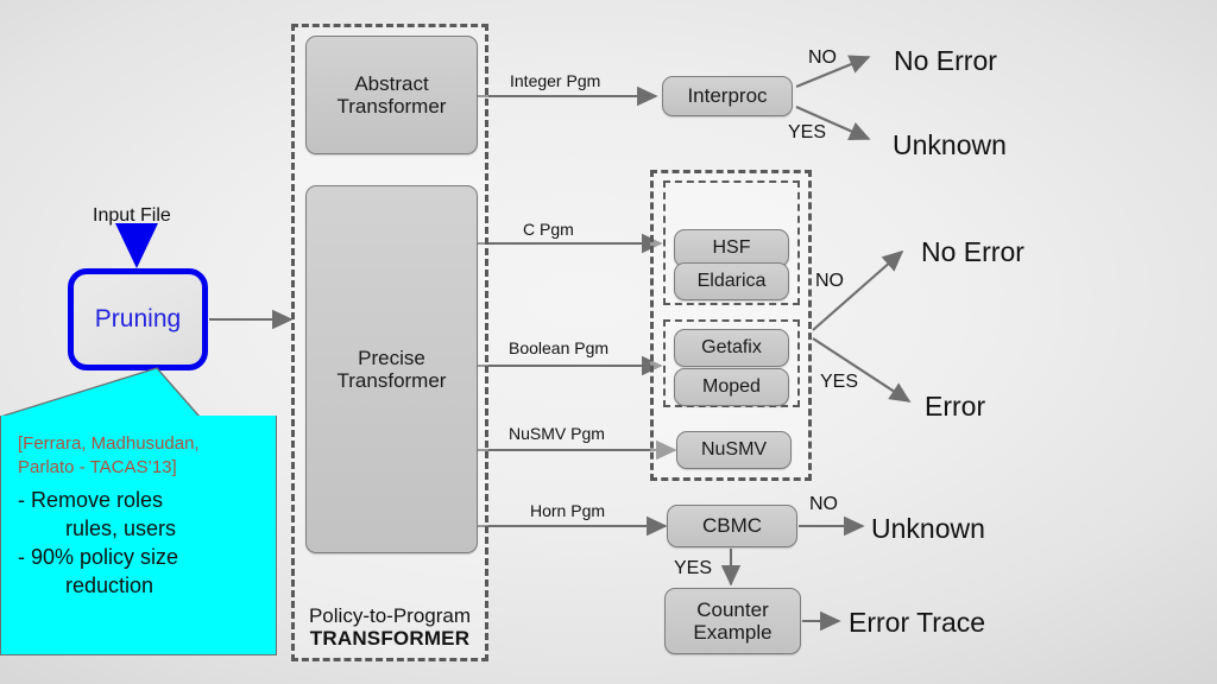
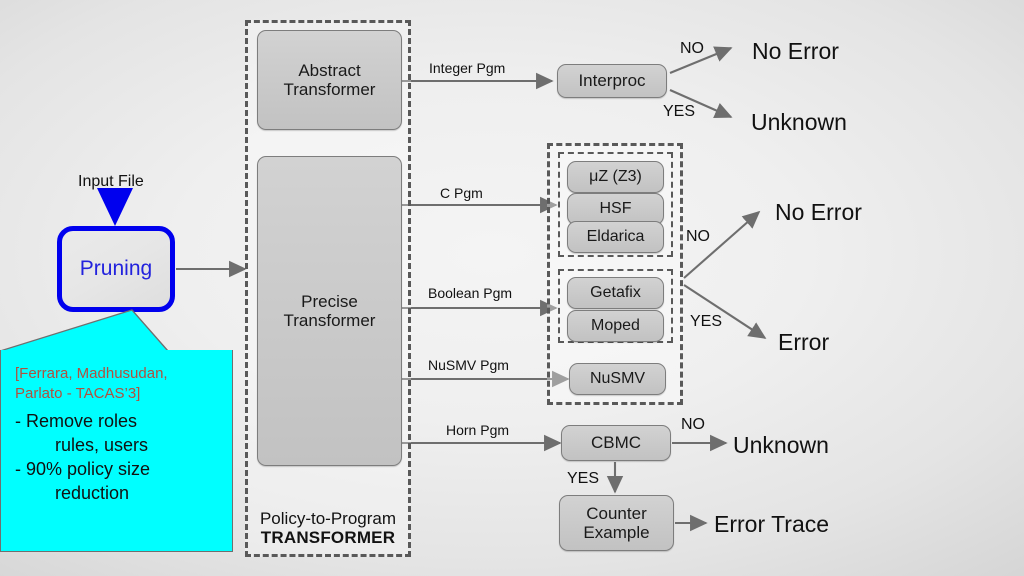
  Input File
  Pruning
  [Ferrara, Madhusudan,
- Parlato - TACAS’13]
+ Parlato - TACAS’3]
  - Remove roles
  rules, users
  - 90% policy size
  reduction
  Abstract
  Transformer
  Precise
  Transformer
  Policy-to-Program
  TRANSFORMER
  Integer Pgm
  C Pgm
  Boolean Pgm
  NuSMV Pgm
  Horn Pgm
  Interproc
  NO
  YES
  No Error
  Unknown
+ μZ (Z3)
  HSF
  Eldarica
  Getafix
  Moped
  NuSMV
  NO
  YES
  No Error
  Error
  CBMC
  NO
  YES
  Unknown
  Counter
  Example
  Error Trace
